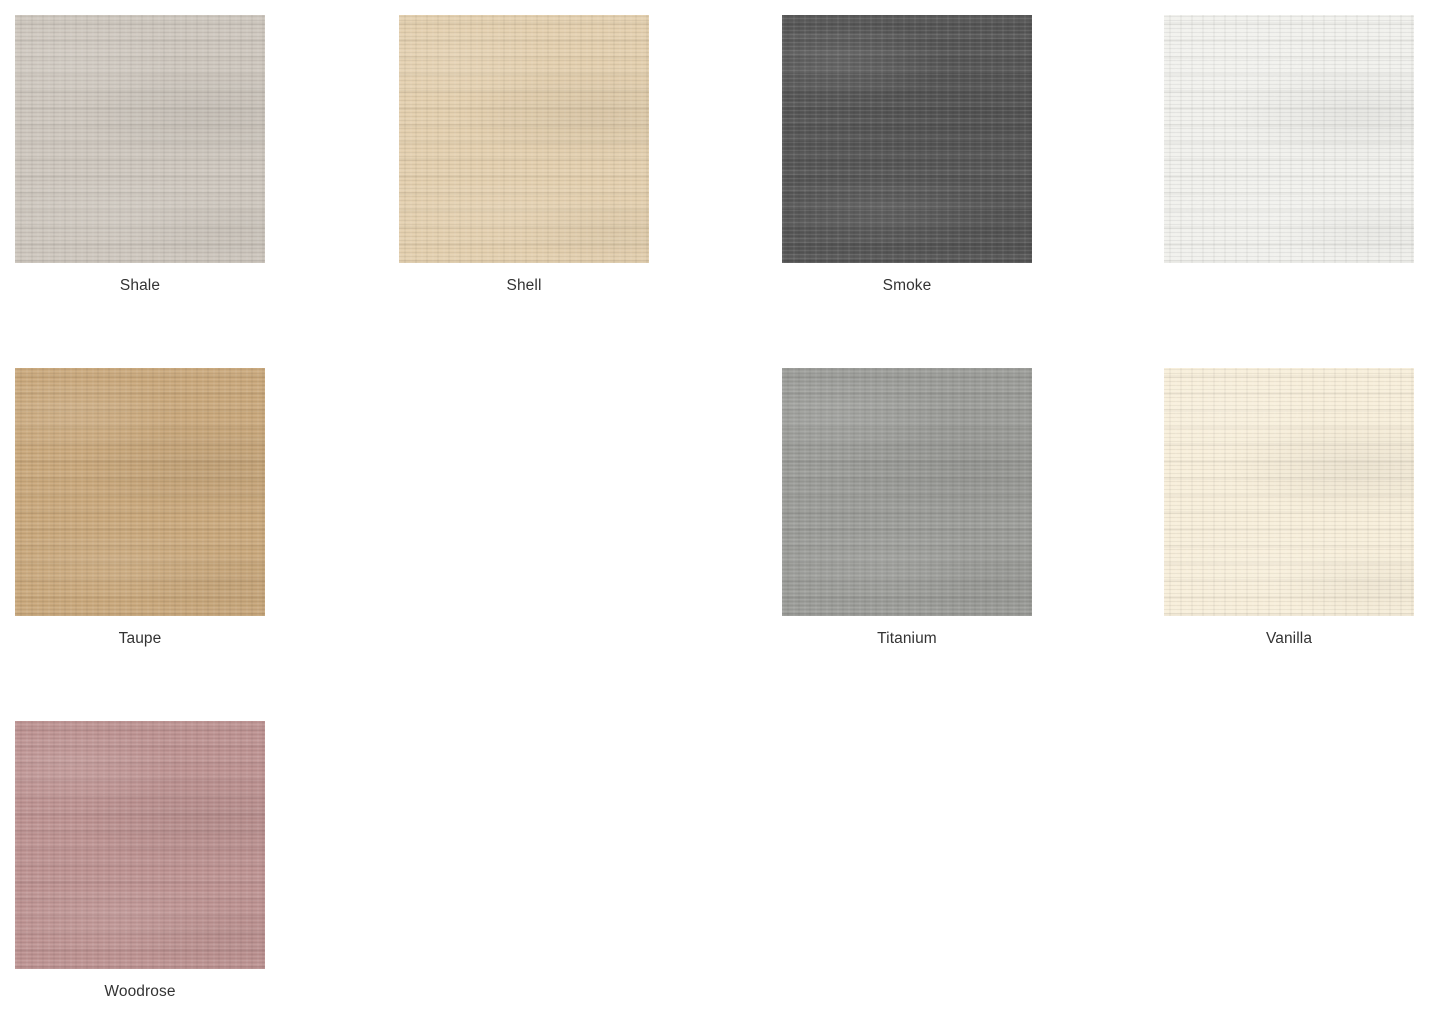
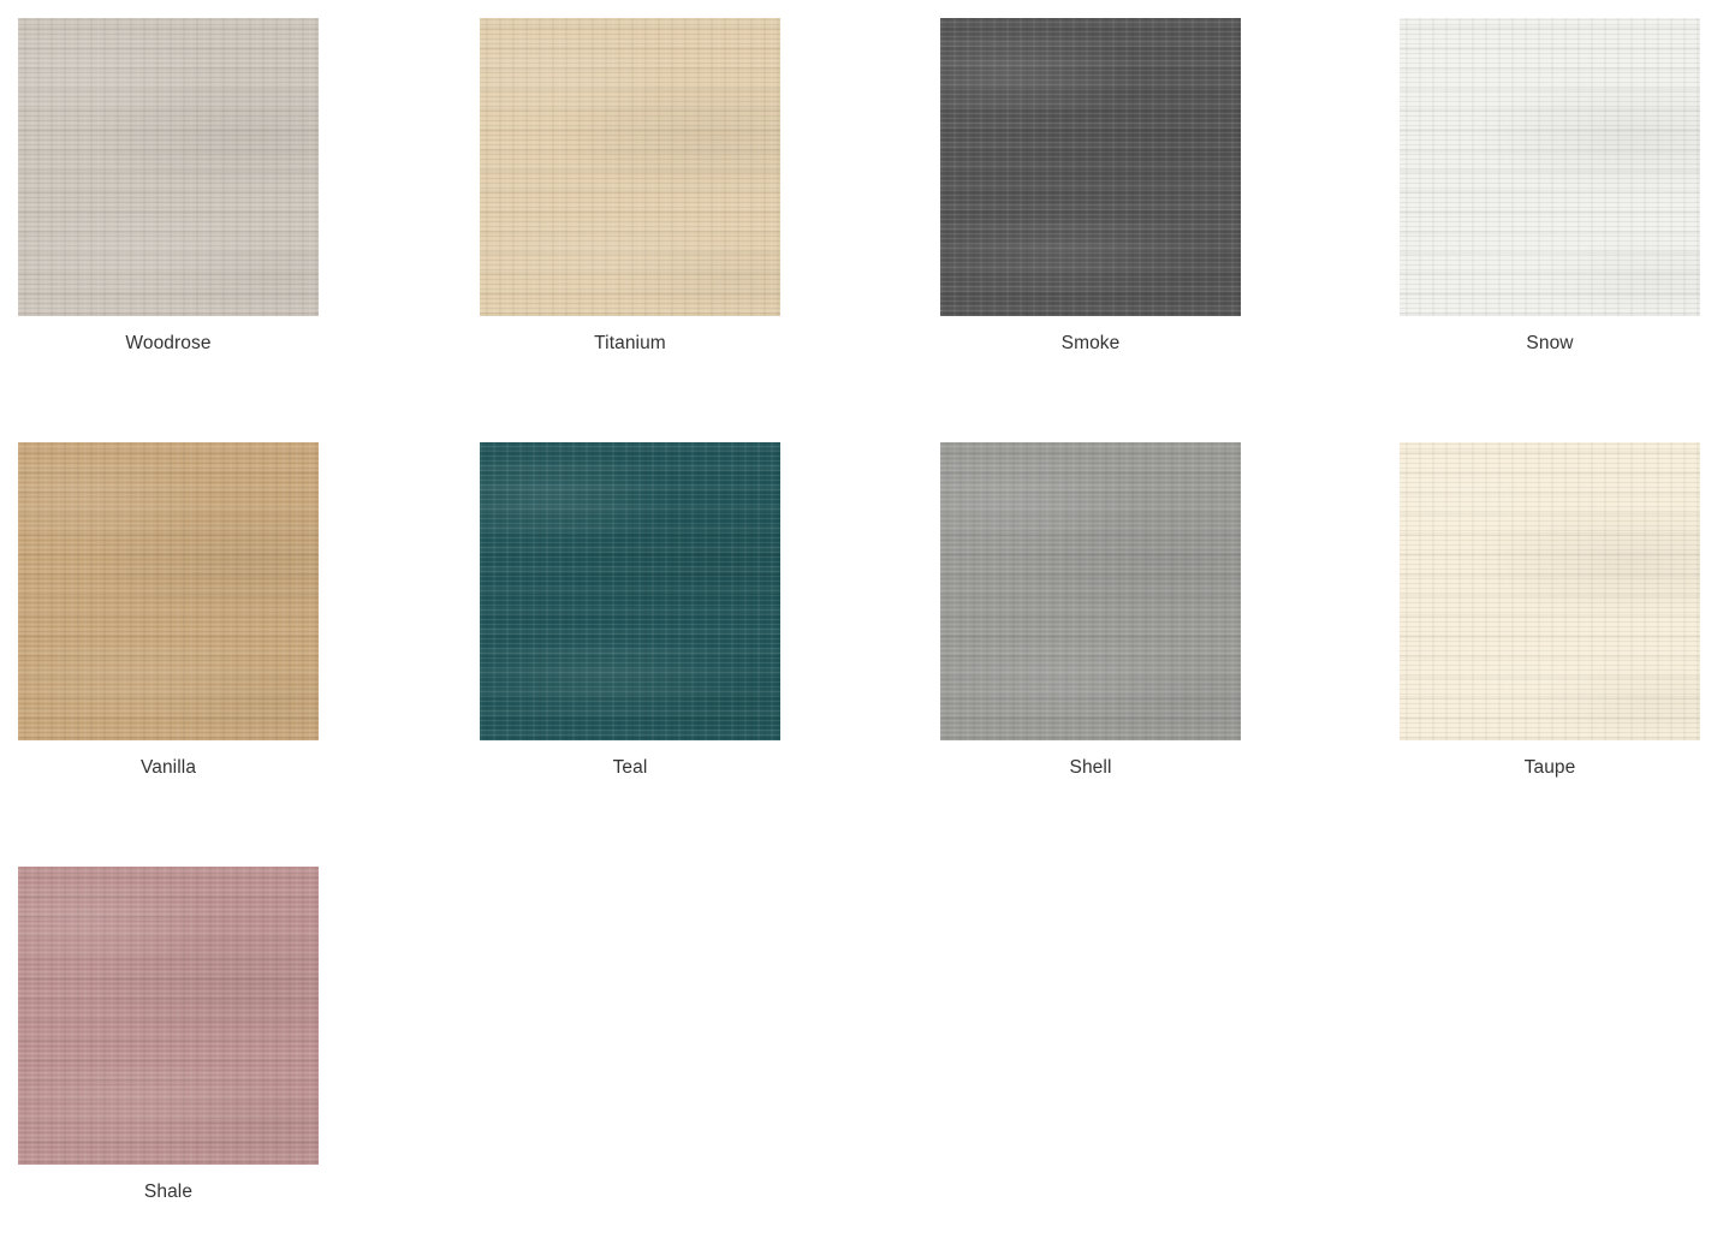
- Shale
+ Woodrose
- Shell
+ Titanium
  Smoke
+ Snow
- Taupe
+ Vanilla
+ Teal
- Titanium
+ Shell
- Vanilla
+ Taupe
- Woodrose
+ Shale
